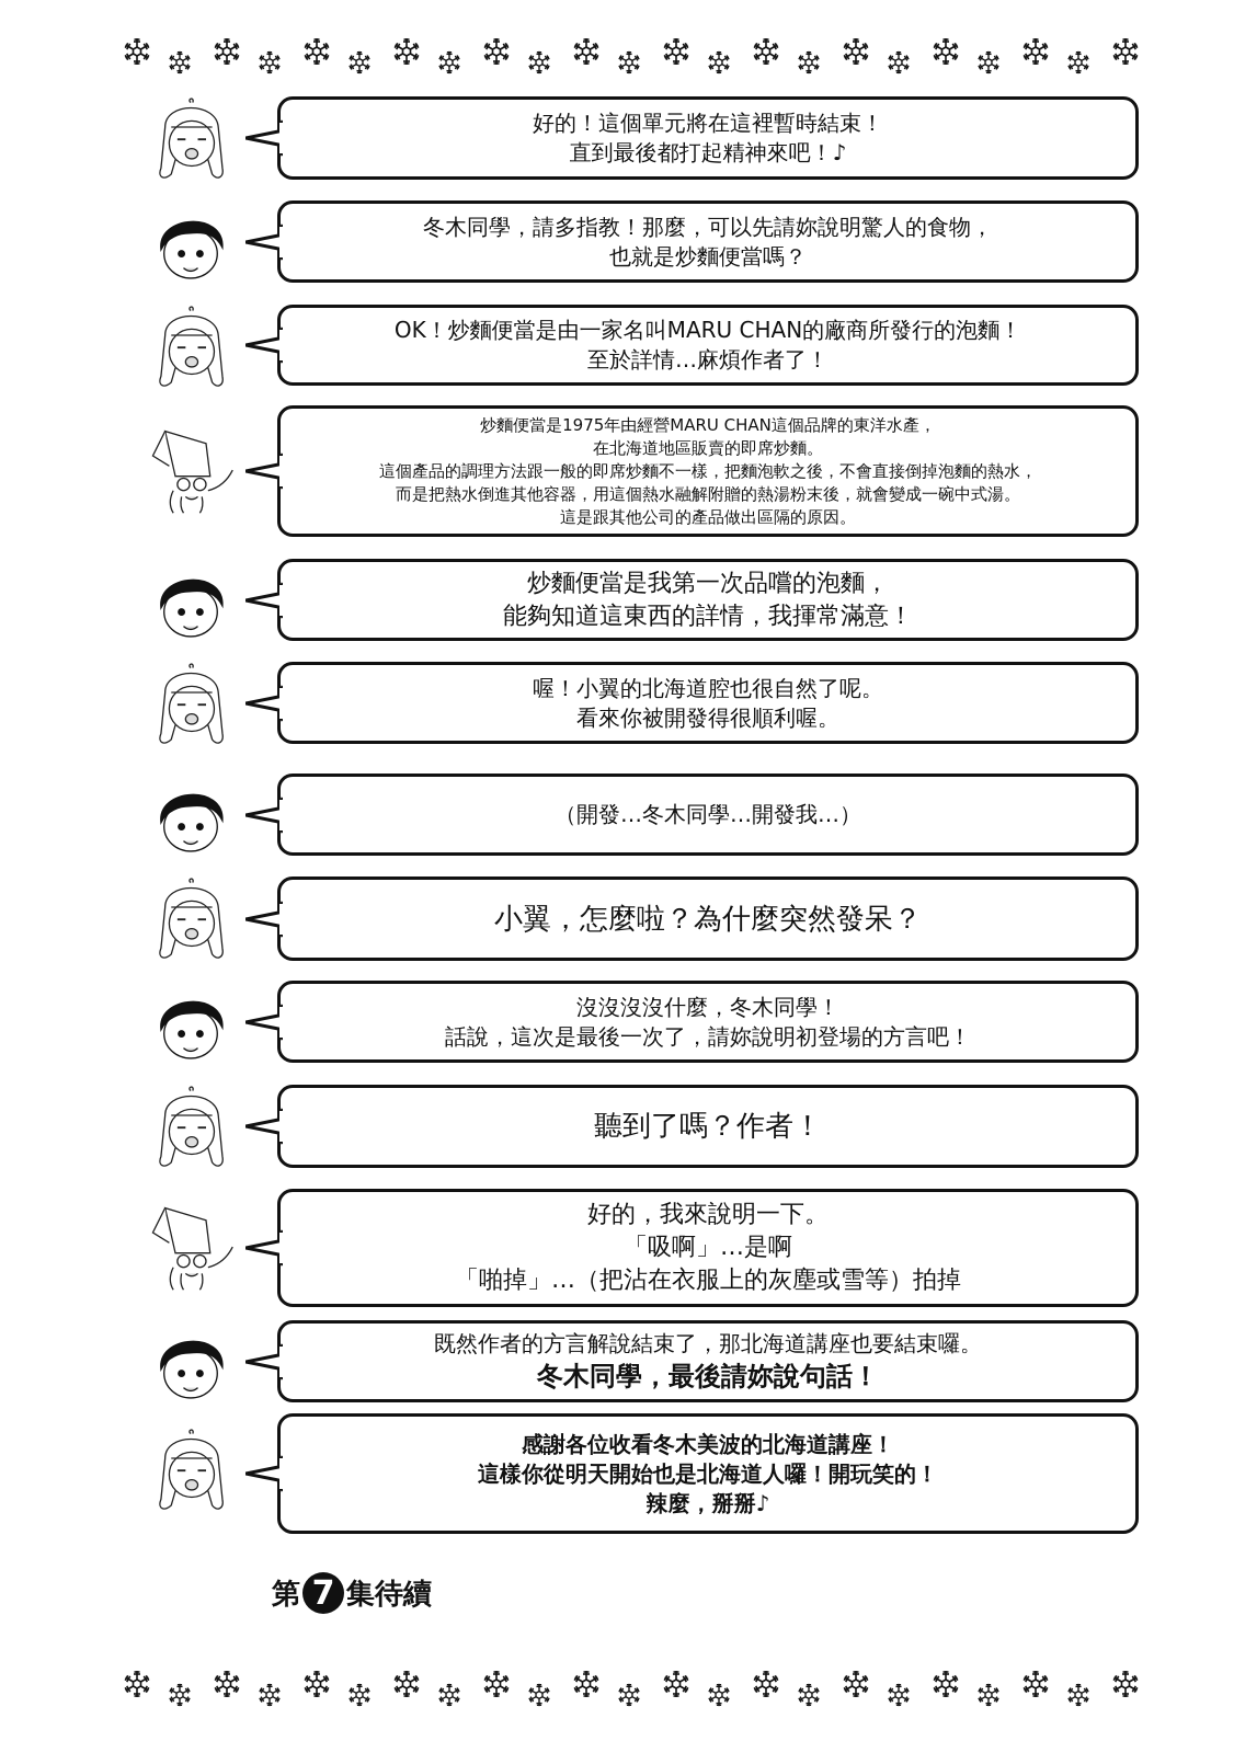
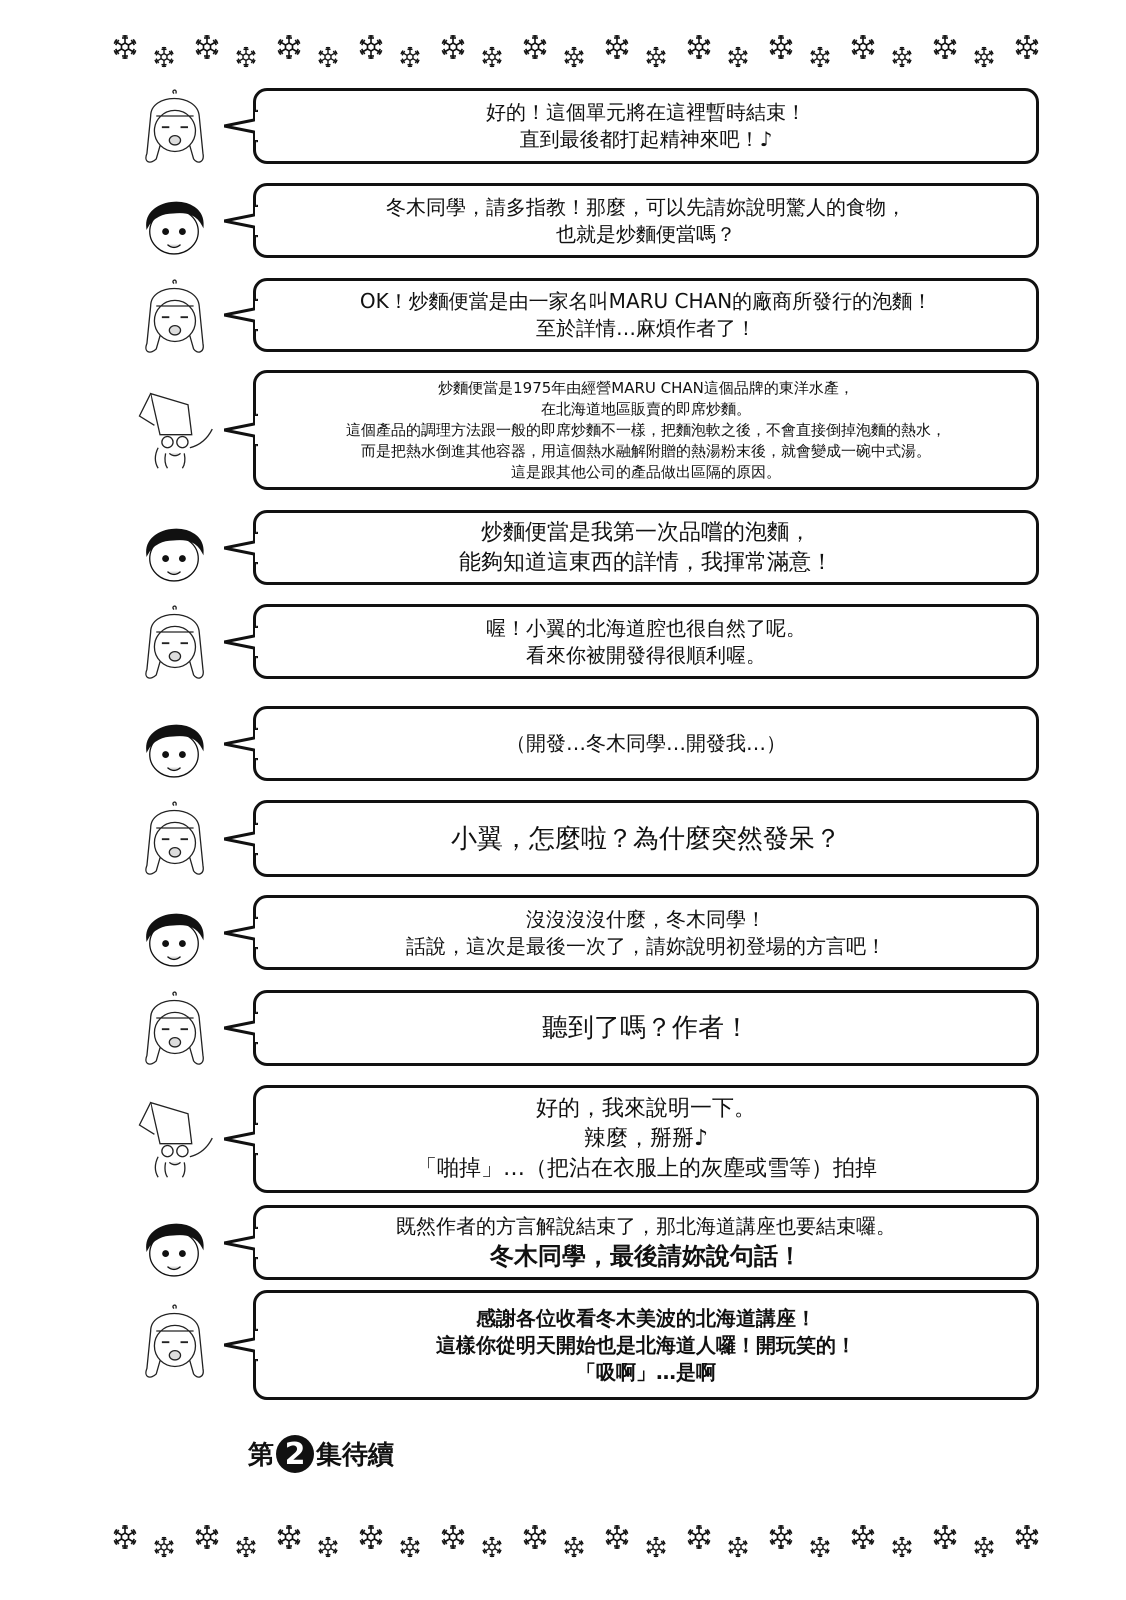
  好的！這個單元將在這裡暫時結束！
  直到最後都打起精神來吧！♪
  冬木同學，請多指教！那麼，可以先請妳說明驚人的食物，
  也就是炒麵便當嗎？
  OK！炒麵便當是由一家名叫MARU CHAN的廠商所發行的泡麵！
  至於詳情…麻煩作者了！
  炒麵便當是1975年由經營MARU CHAN這個品牌的東洋水產，
  在北海道地區販賣的即席炒麵。
  這個產品的調理方法跟一般的即席炒麵不一樣，把麵泡軟之後，不會直接倒掉泡麵的熱水，
  而是把熱水倒進其他容器，用這個熱水融解附贈的熱湯粉末後，就會變成一碗中式湯。
  這是跟其他公司的產品做出區隔的原因。
  炒麵便當是我第一次品嚐的泡麵，
  能夠知道這東西的詳情，我揮常滿意！
  喔！小翼的北海道腔也很自然了呢。
  看來你被開發得很順利喔。
  （開發…冬木同學…開發我…）
  小翼，怎麼啦？為什麼突然發呆？
  沒沒沒沒什麼，冬木同學！
  話說，這次是最後一次了，請妳說明初登場的方言吧！
  聽到了嗎？作者！
  好的，我來說明一下。
- 「吸啊」…是啊
+ 辣麼，掰掰♪
  「啪掉」…（把沾在衣服上的灰塵或雪等）拍掉
  既然作者的方言解說結束了，那北海道講座也要結束囉。
  冬木同學，最後請妳說句話！
  感謝各位收看冬木美波的北海道講座！
  這樣你從明天開始也是北海道人囉！開玩笑的！
- 辣麼，掰掰♪
+ 「吸啊」…是啊
  第
- 7
+ 2
  集待續
